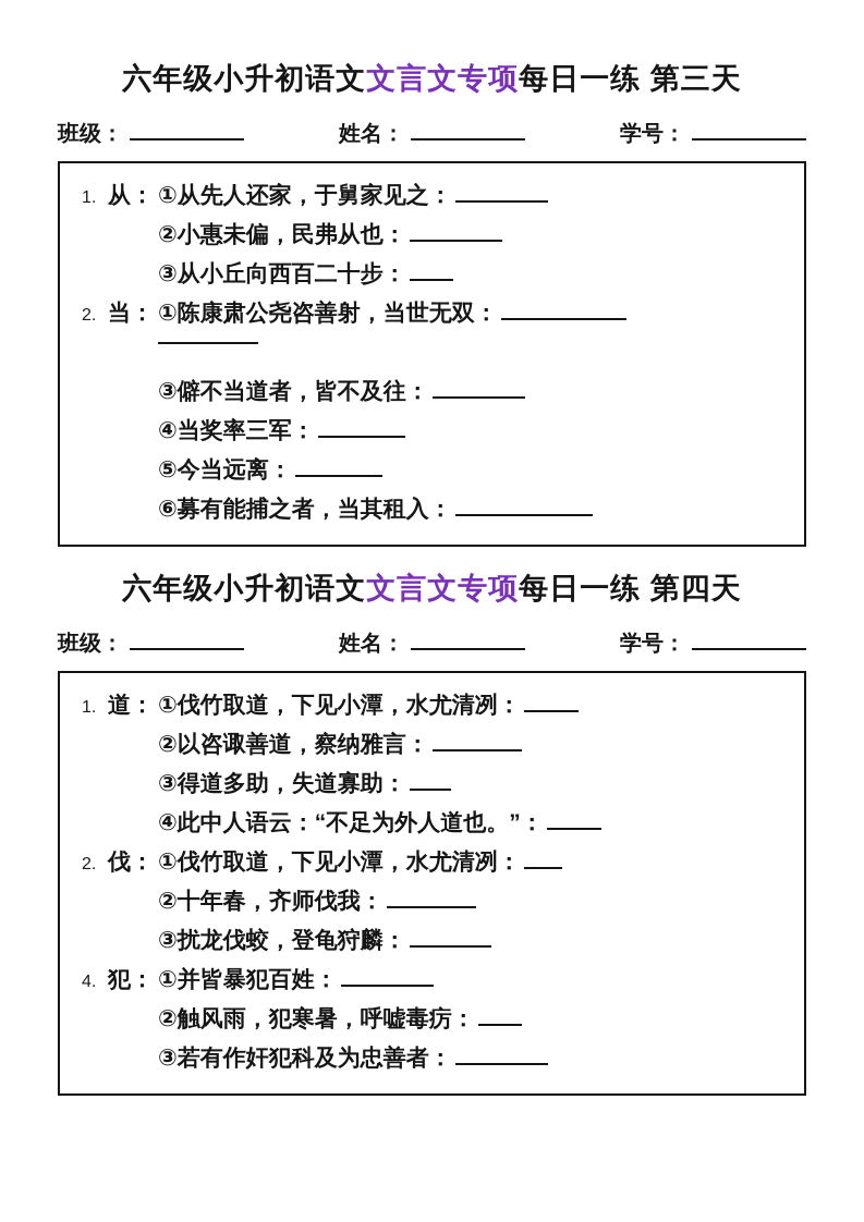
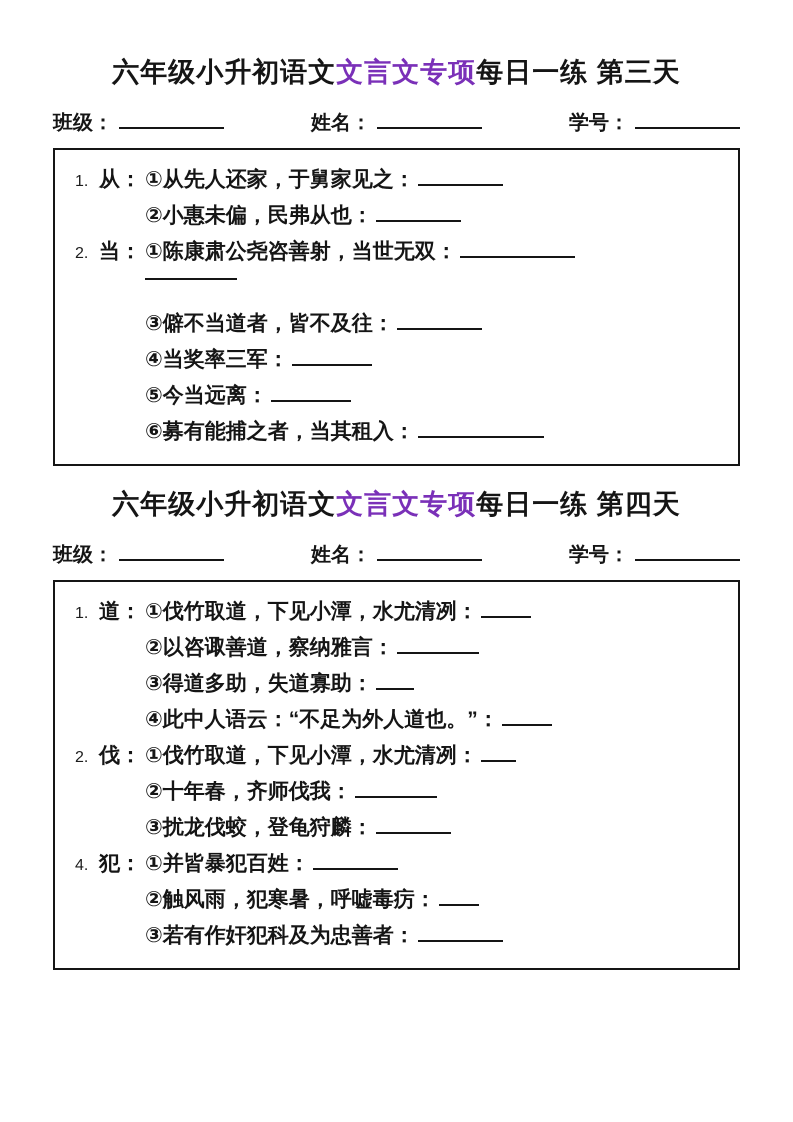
  六年级小升初语文文言文专项每日一练 第三天
  班级：
  姓名：
  学号：
  1.
  从：
  ①从先人还家，于舅家见之：
  ②小惠未偏，民弗从也：
- ③从小丘向西百二十步：
  2.
  当：
  ①陈康肃公尧咨善射，当世无双：
  ③僻不当道者，皆不及往：
  ④当奖率三军：
  ⑤今当远离：
  ⑥募有能捕之者，当其租入：
  六年级小升初语文文言文专项每日一练 第四天
  班级：
  姓名：
  学号：
  1.
  道：
  ①伐竹取道，下见小潭，水尤清冽：
  ②以咨诹善道，察纳雅言：
  ③得道多助，失道寡助：
  ④此中人语云：“不足为外人道也。”：
  2.
  伐：
  ①伐竹取道，下见小潭，水尤清冽：
  ②十年春，齐师伐我：
  ③扰龙伐蛟，登龟狩麟：
  4.
  犯：
  ①并皆暴犯百姓：
  ②触风雨，犯寒暑，呼嘘毒疠：
  ③若有作奸犯科及为忠善者：
